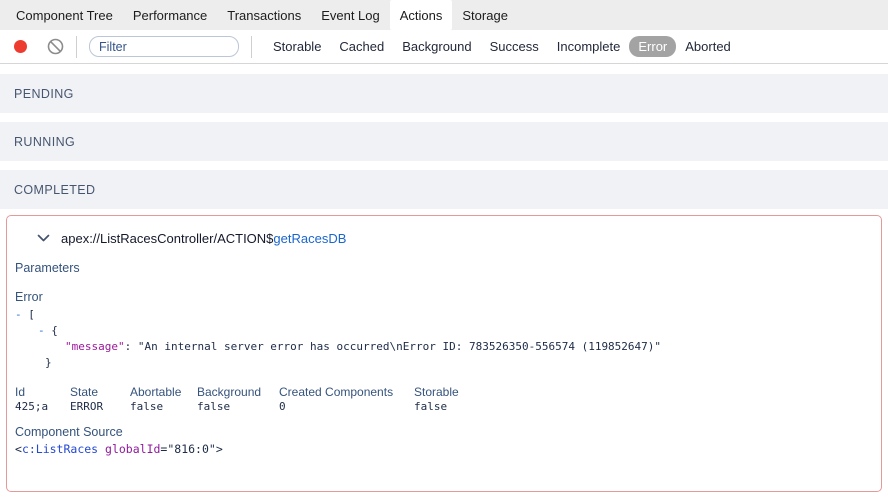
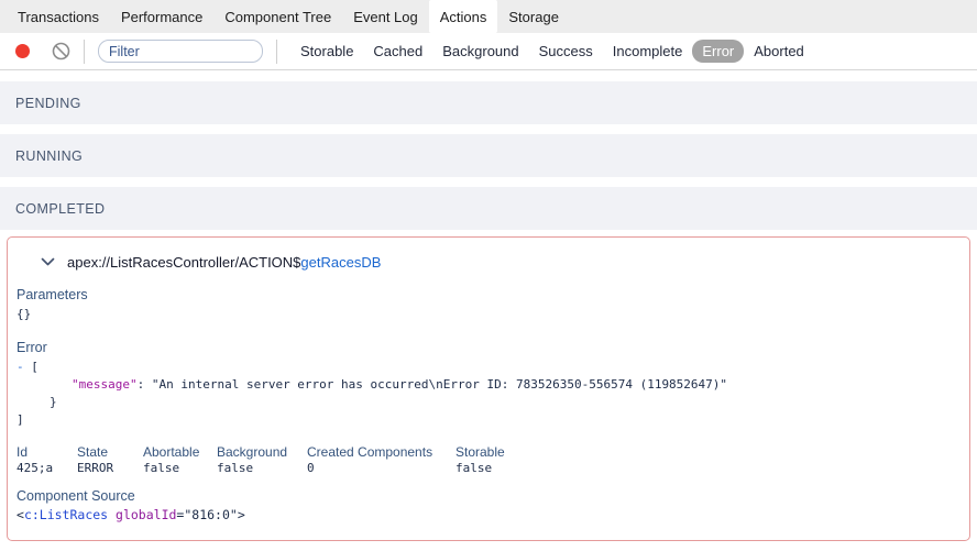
- Component Tree
+ Transactions
  Performance
- Transactions
+ Component Tree
  Event Log
  Actions
  Storage
  Filter
  Storable
  Cached
  Background
  Success
  Incomplete
  Error
  Aborted
  PENDING
  RUNNING
  COMPLETED
  apex://ListRacesController/ACTION$getRacesDB
  Parameters
+ {}
  Error
  - [
- - {
  "message": "An internal server error has occurred\nError ID: 783526350-556574 (119852647)"
  }
+ ]
  Id	State	Abortable	Background	Created Components	Storable
  425;a	ERROR	false	false	0	false
  Component Source
  <c:ListRaces globalId="816:0">
